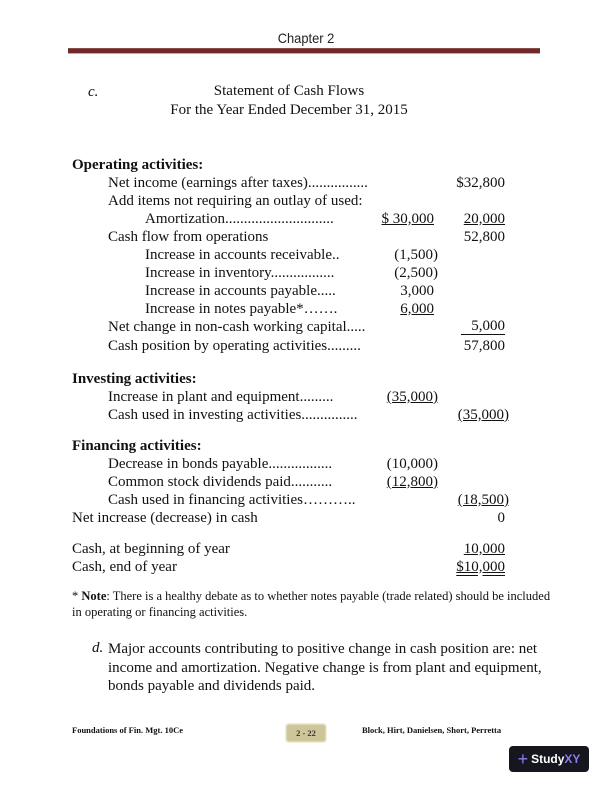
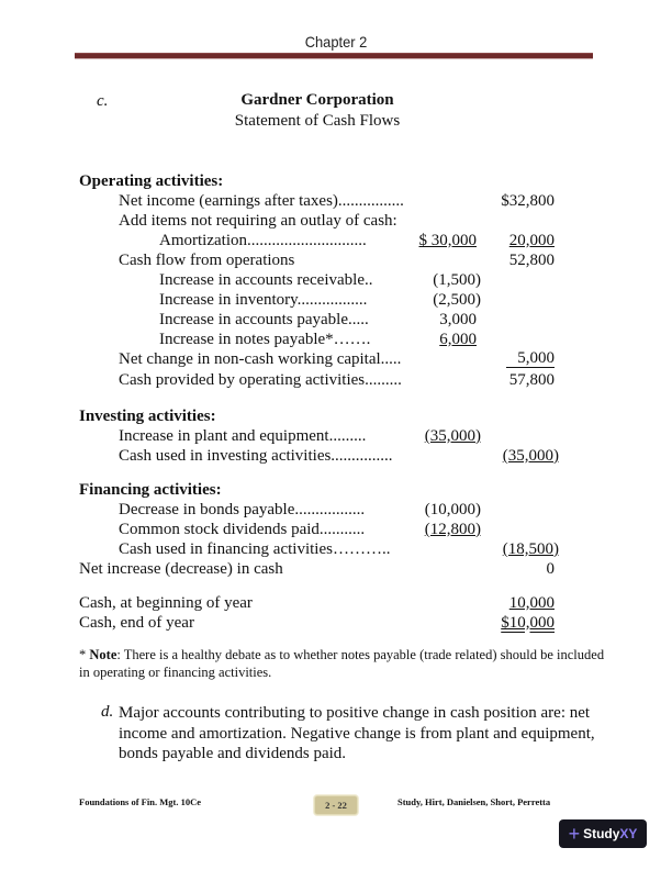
  Chapter 2
  c.
+ Gardner Corporation
  Statement of Cash Flows
- For the Year Ended December 31, 2015
  Operating activities:
  Net income (earnings after taxes)................
  $32,800
- Add items not requiring an outlay of used:
+ Add items not requiring an outlay of cash:
  Amortization.............................
  $ 30,000
  20,000
  Cash flow from operations
  52,800
  Increase in accounts receivable..
  (1,500)
  Increase in inventory.................
  (2,500)
  Increase in accounts payable.....
  3,000
  Increase in notes payable*…….
  6,000
  Net change in non-cash working capital.....
  5,000
- Cash position by operating activities.........
+ Cash provided by operating activities.........
  57,800
  Investing activities:
  Increase in plant and equipment.........
  (35,000)
  Cash used in investing activities...............
  (35,000)
  Financing activities:
  Decrease in bonds payable.................
  (10,000)
  Common stock dividends paid...........
  (12,800)
  Cash used in financing activities………..
  (18,500)
  Net increase (decrease) in cash
  0
  Cash, at beginning of year
  10,000
  Cash, end of year
  $10,000
  * Note: There is a healthy debate as to whether notes payable (trade related) should be included in operating or financing activities.
  d.
  Major accounts contributing to positive change in cash position are: net income and amortization. Negative change is from plant and equipment, bonds payable and dividends paid.
  Foundations of Fin. Mgt. 10Ce
  2 - 22
- Block, Hirt, Danielsen, Short, Perretta
+ Study, Hirt, Danielsen, Short, Perretta
  +
  Study
  XY
